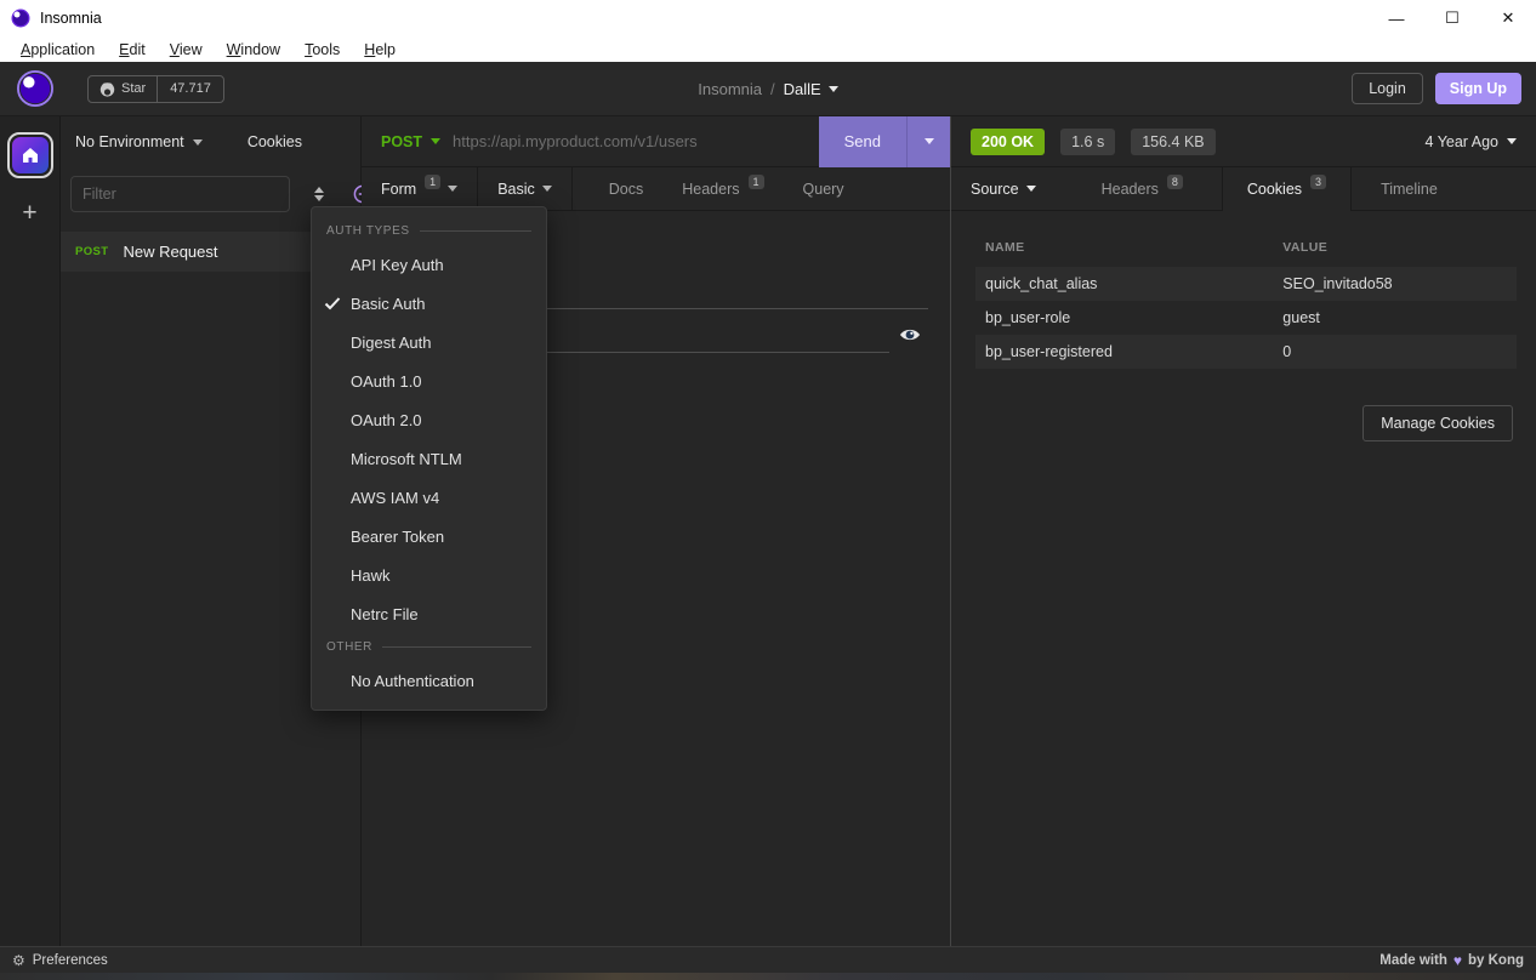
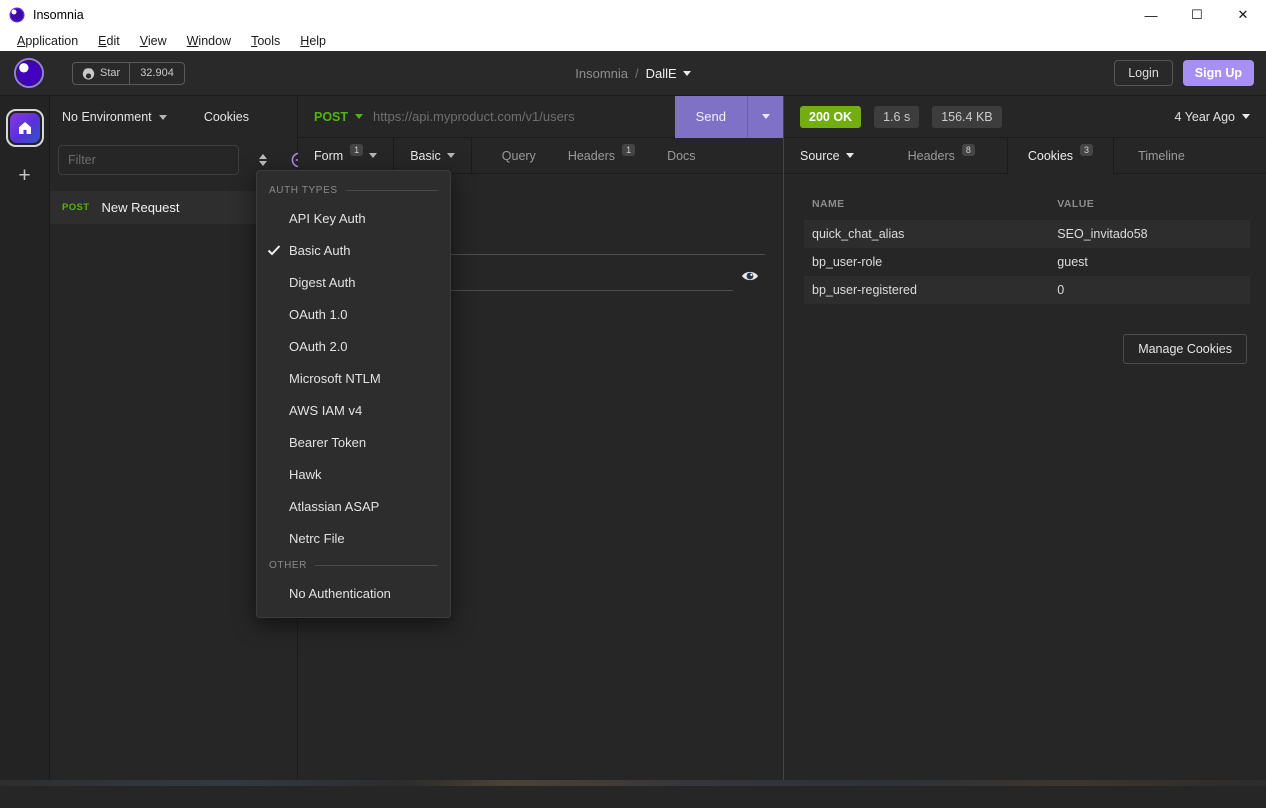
  Insomnia
  —
  ☐
  ✕
  Application
  Edit
  View
  Window
  Tools
  Help
  Star
- 47.717
+ 32.904
  Insomnia
  /
  DallE
  Login
  Sign Up
  +
  No Environment
  Cookies
  Filter
  POST
  New Request
  POST
  https://api.myproduct.com/v1/users
  Send
  Form
  1
  Basic
- Docs
+ Query
  Headers
  1
- Query
+ Docs
  200 OK
  1.6 s
  156.4 KB
  4 Year Ago
  Source
  Headers
  8
  Cookies
  3
  Timeline
  NAME	VALUE
  quick_chat_alias	SEO_invitado58
  bp_user-role	guest
  bp_user-registered	0
  Manage Cookies
- ⚙
- Preferences
- Made with
- ♥
- by Kong
  AUTH TYPES
  API Key Auth
  Basic Auth
  Digest Auth
  OAuth 1.0
  OAuth 2.0
  Microsoft NTLM
  AWS IAM v4
  Bearer Token
  Hawk
+ Atlassian ASAP
  Netrc File
  OTHER
  No Authentication
